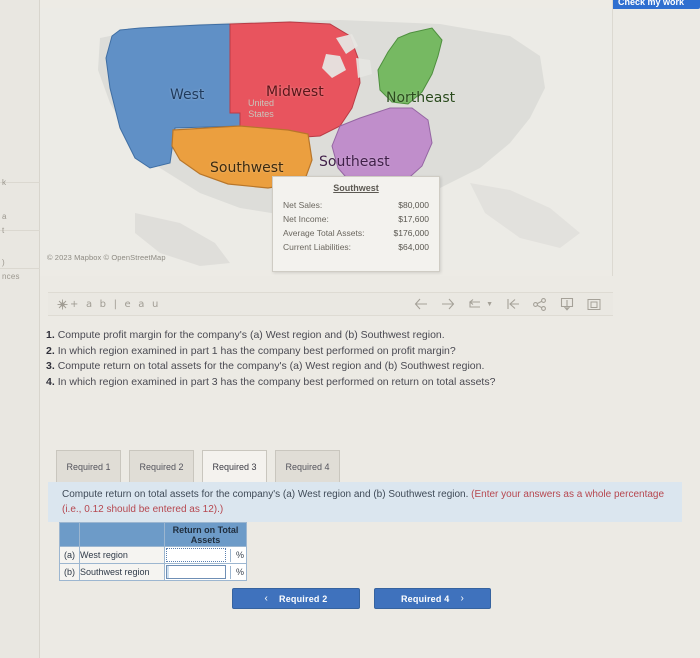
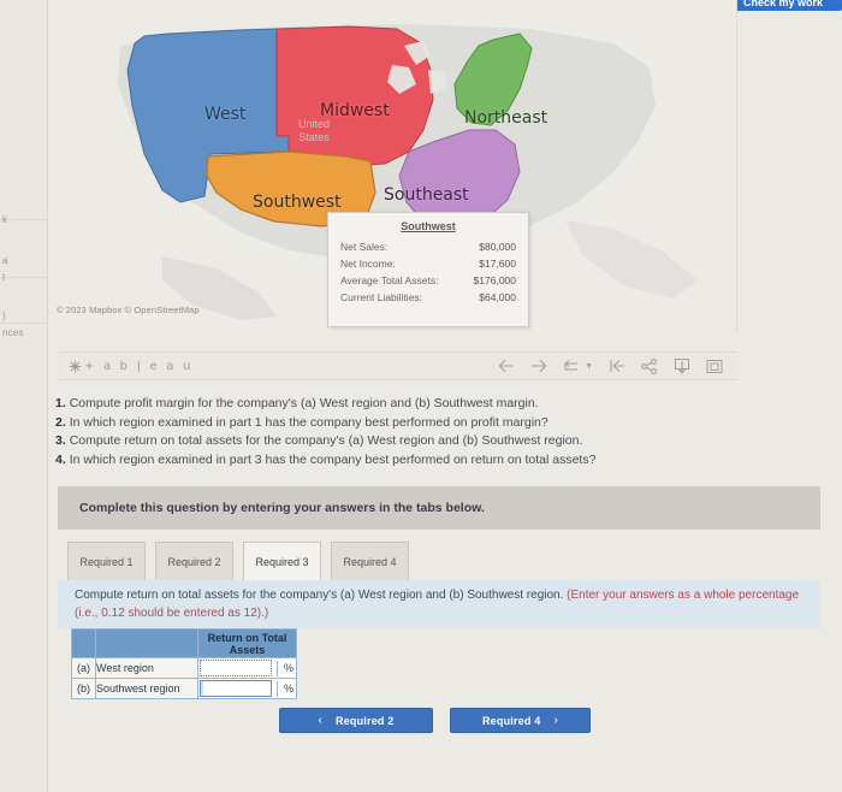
  k
  a
  t
  )
  nces
  Check my work
  United
  States
  West
  Midwest
  Northeast
  Southeast
  Southwest
  © 2023 Mapbox © OpenStreetMap
  Southwest
  Net Sales:
  $80,000
  Net Income:
  $17,600
  Average Total Assets:
  $176,000
  Current Liabilities:
  $64,000
  + a b | e a u
- 1. Compute profit margin for the company's (a) West region and (b) Southwest region.
+ 1. Compute profit margin for the company's (a) West region and (b) Southwest margin.
  2. In which region examined in part 1 has the company best performed on profit margin?
  3. Compute return on total assets for the company's (a) West region and (b) Southwest region.
  4. In which region examined in part 3 has the company best performed on return on total assets?
+ Complete this question by entering your answers in the tabs below.
  Required 1
  Required 2
  Required 3
  Required 4
  Compute return on total assets for the company's (a) West region and (b) Southwest region. (Enter your answers as a whole percentage (i.e., 0.12 should be entered as 12).)
  		Return on Total Assets
  (a)	West region	%
  (b)	Southwest region	%
  ‹
  Required 2
  Required 4
  ›
